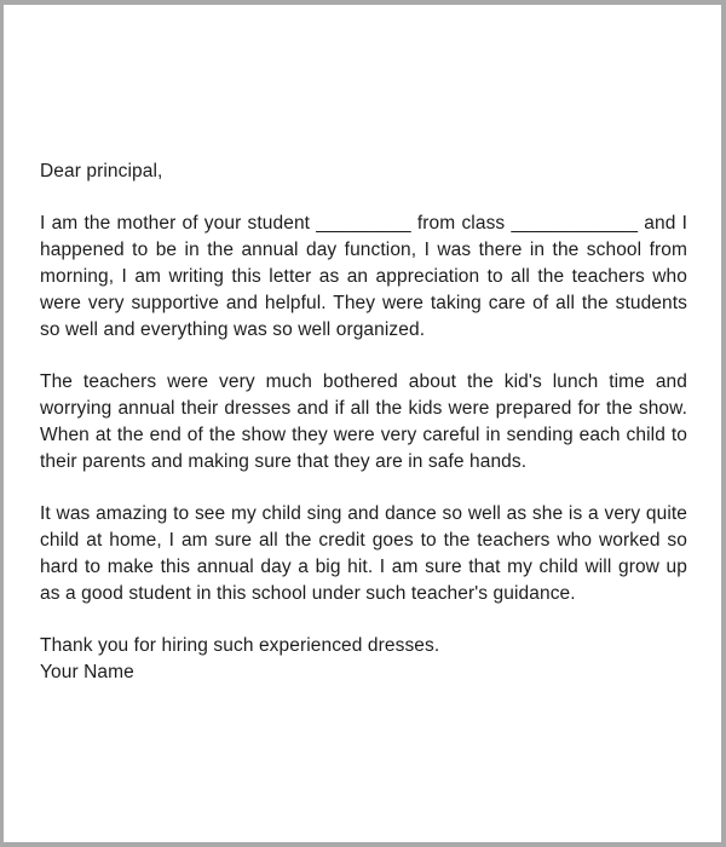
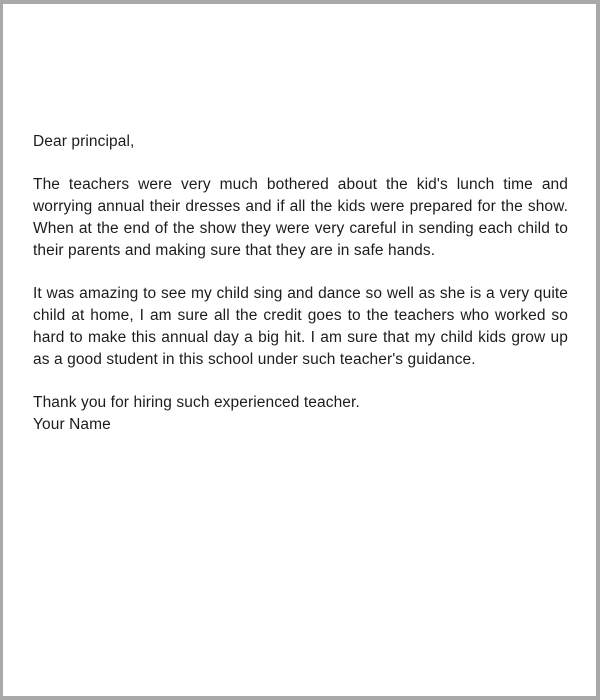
  Dear principal,
- I am the mother of your student _________ from class ____________ and I happened to be in the annual day function, I was there in the school from morning, I am writing this letter as an appreciation to all the teachers who were very supportive and helpful. They were taking care of all the students so well and everything was so well organized.
  The teachers were very much bothered about the kid's lunch time and worrying annual their dresses and if all the kids were prepared for the show. When at the end of the show they were very careful in sending each child to their parents and making sure that they are in safe hands.
- It was amazing to see my child sing and dance so well as she is a very quite child at home, I am sure all the credit goes to the teachers who worked so hard to make this annual day a big hit. I am sure that my child will grow up as a good student in this school under such teacher's guidance.
+ It was amazing to see my child sing and dance so well as she is a very quite child at home, I am sure all the credit goes to the teachers who worked so hard to make this annual day a big hit. I am sure that my child kids grow up as a good student in this school under such teacher's guidance.
- Thank you for hiring such experienced dresses.
+ Thank you for hiring such experienced teacher.
  Your Name
